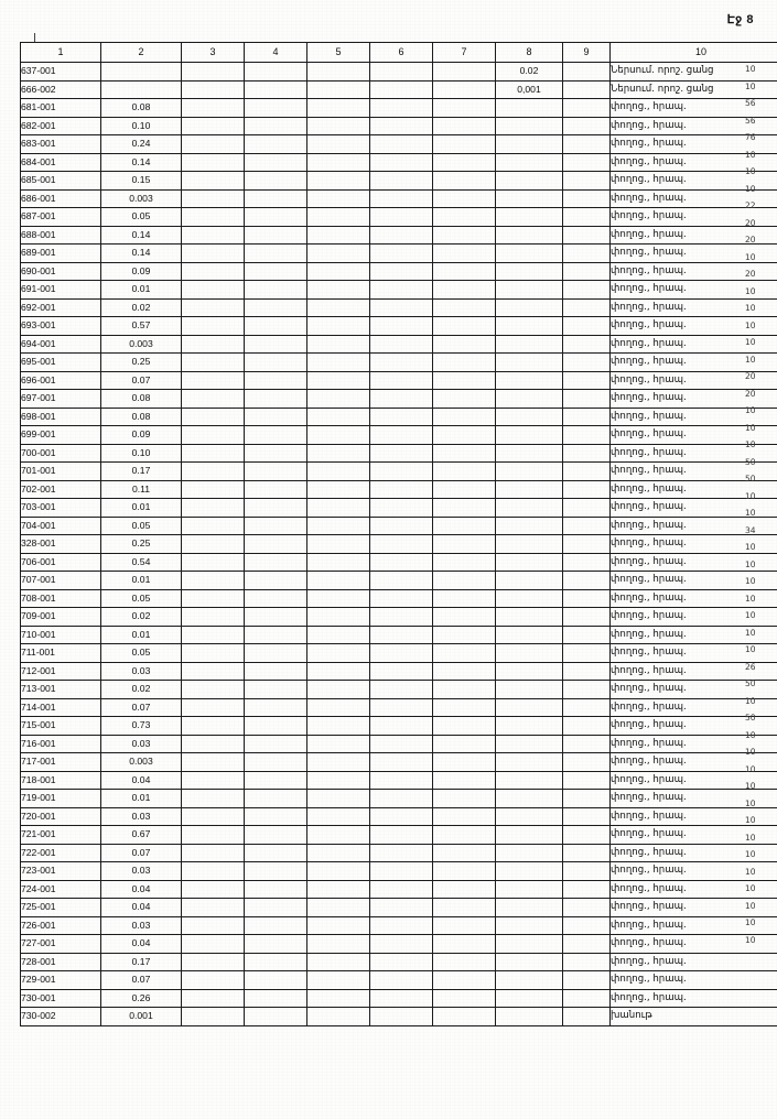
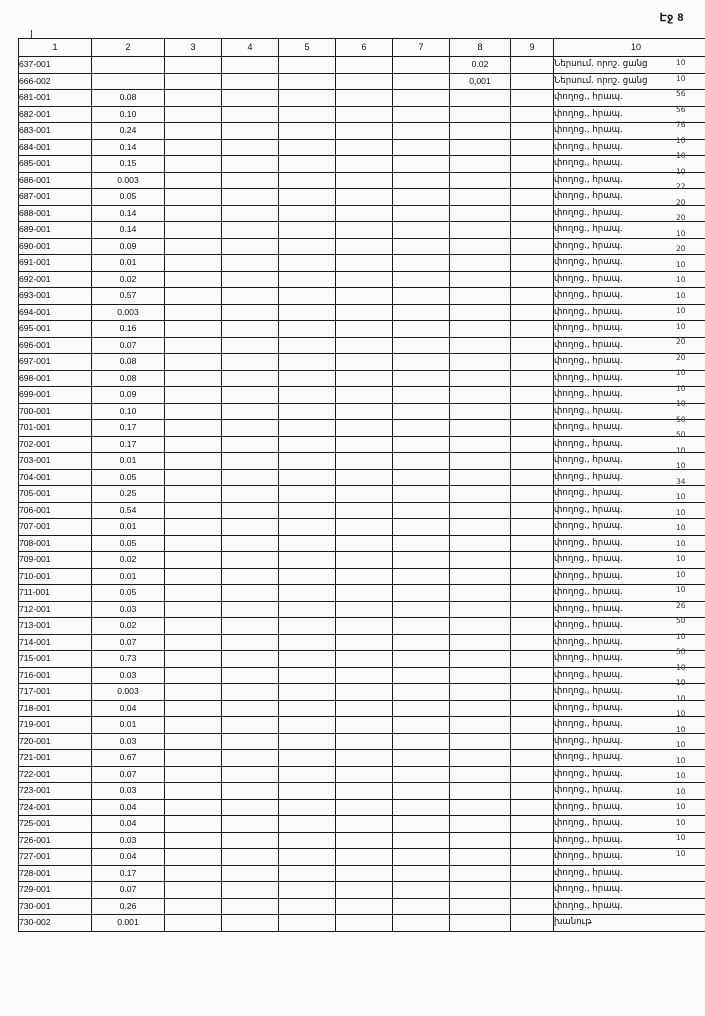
  Էջ 8
  1	2	3	4	5	6	7	8	9	10
  637-001							0.02		Ներսում. որոշ. ցանց
  666-002							0,001		Ներսում. որոշ. ցանց
  681-001	0.08								փողոց., հրապ.
  682-001	0.10								փողոց., հրապ.
  683-001	0.24								փողոց., հրապ.
  684-001	0.14								փողոց., հրապ.
  685-001	0.15								փողոց., հրապ.
  686-001	0.003								փողոց., հրապ.
  687-001	0.05								փողոց., հրապ.
  688-001	0.14								փողոց., հրապ.
  689-001	0.14								փողոց., հրապ.
  690-001	0.09								փողոց., հրապ.
  691-001	0.01								փողոց., հրապ.
  692-001	0.02								փողոց., հրապ.
  693-001	0.57								փողոց., հրապ.
  694-001	0.003								փողոց., հրապ.
- 695-001	0.25								փողոց., հրապ.
+ 695-001	0.16								փողոց., հրապ.
  696-001	0.07								փողոց., հրապ.
  697-001	0.08								փողոց., հրապ.
  698-001	0.08								փողոց., հրապ.
  699-001	0.09								փողոց., հրապ.
  700-001	0.10								փողոց., հրապ.
  701-001	0.17								փողոց., հրապ.
- 702-001	0.11								փողոց., հրապ.
+ 702-001	0.17								փողոց., հրապ.
  703-001	0.01								փողոց., հրապ.
  704-001	0.05								փողոց., հրապ.
- 328-001	0.25								փողոց., հրապ.
+ 705-001	0.25								փողոց., հրապ.
  706-001	0.54								փողոց., հրապ.
  707-001	0.01								փողոց., հրապ.
  708-001	0.05								փողոց., հրապ.
  709-001	0.02								փողոց., հրապ.
  710-001	0.01								փողոց., հրապ.
  711-001	0.05								փողոց., հրապ.
  712-001	0.03								փողոց., հրապ.
  713-001	0.02								փողոց., հրապ.
  714-001	0.07								փողոց., հրապ.
  715-001	0.73								փողոց., հրապ.
  716-001	0.03								փողոց., հրապ.
  717-001	0.003								փողոց., հրապ.
  718-001	0.04								փողոց., հրապ.
  719-001	0.01								փողոց., հրապ.
  720-001	0.03								փողոց., հրապ.
  721-001	0.67								փողոց., հրապ.
  722-001	0.07								փողոց., հրապ.
  723-001	0.03								փողոց., հրապ.
  724-001	0.04								փողոց., հրապ.
  725-001	0.04								փողոց., հրապ.
  726-001	0.03								փողոց., հրապ.
  727-001	0.04								փողոց., հրապ.
  728-001	0.17								փողոց., հրապ.
  729-001	0.07								փողոց., հրապ.
  730-001	0.26								փողոց., հրապ.
  730-002	0.001								խանութ
  10
  10
  56
  56
  76
  10
  10
  10
  22
  20
  20
  10
  20
  10
  10
  10
  10
  10
  20
  20
  10
  10
  10
  50
  50
  10
  10
  34
  10
  10
  10
  10
  10
  10
  10
  26
  50
  10
  50
  10
  10
  10
  10
  10
  10
  10
  10
  10
  10
  10
  10
  10
